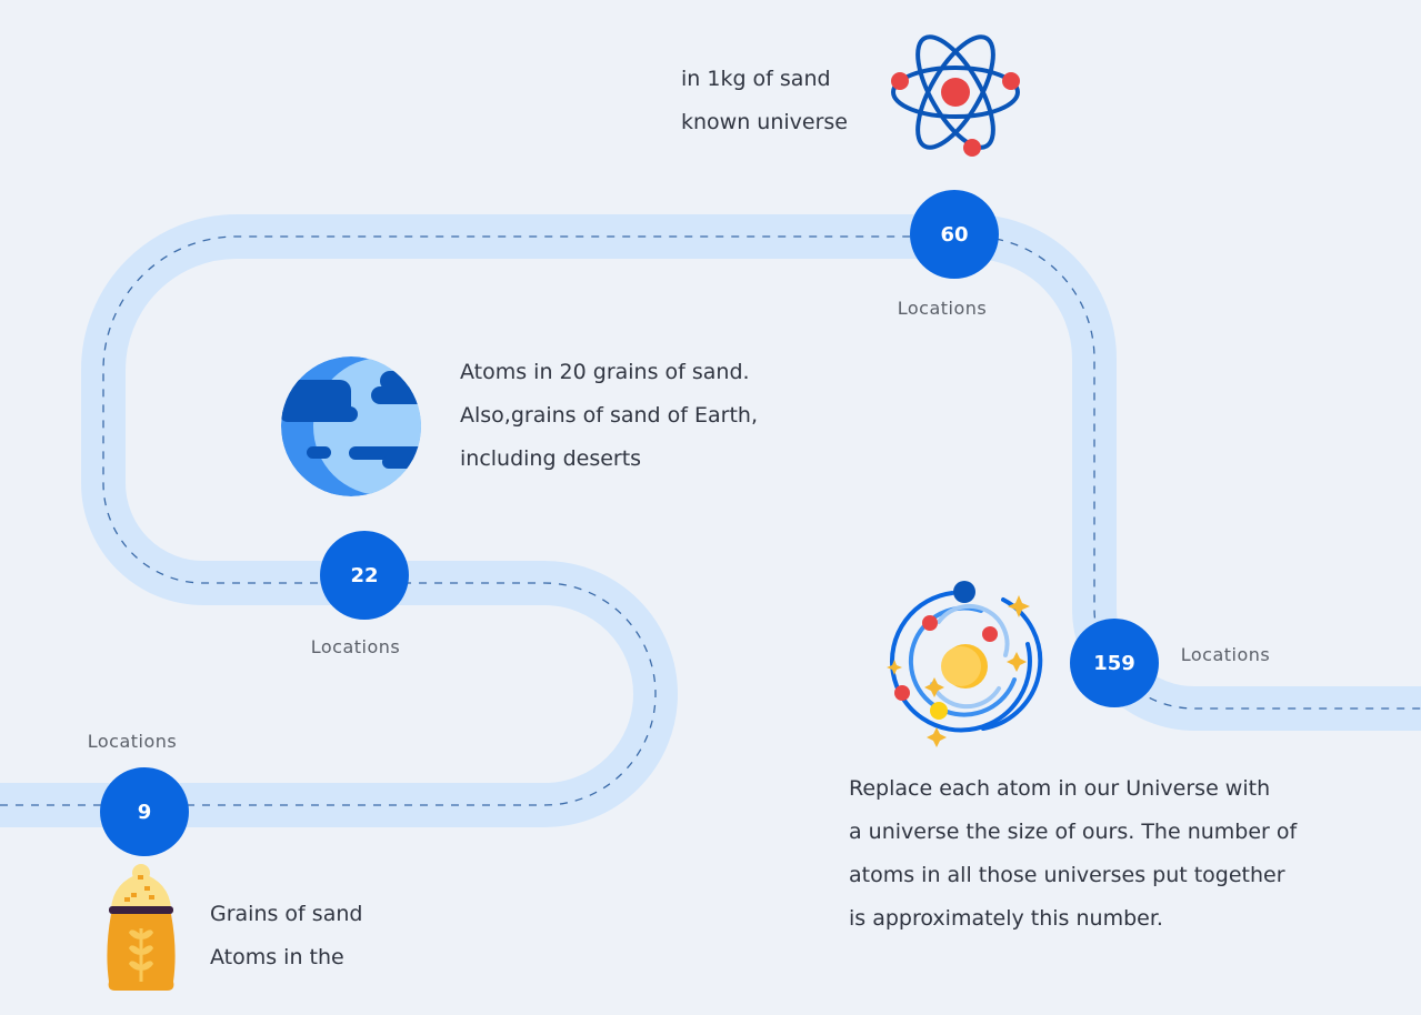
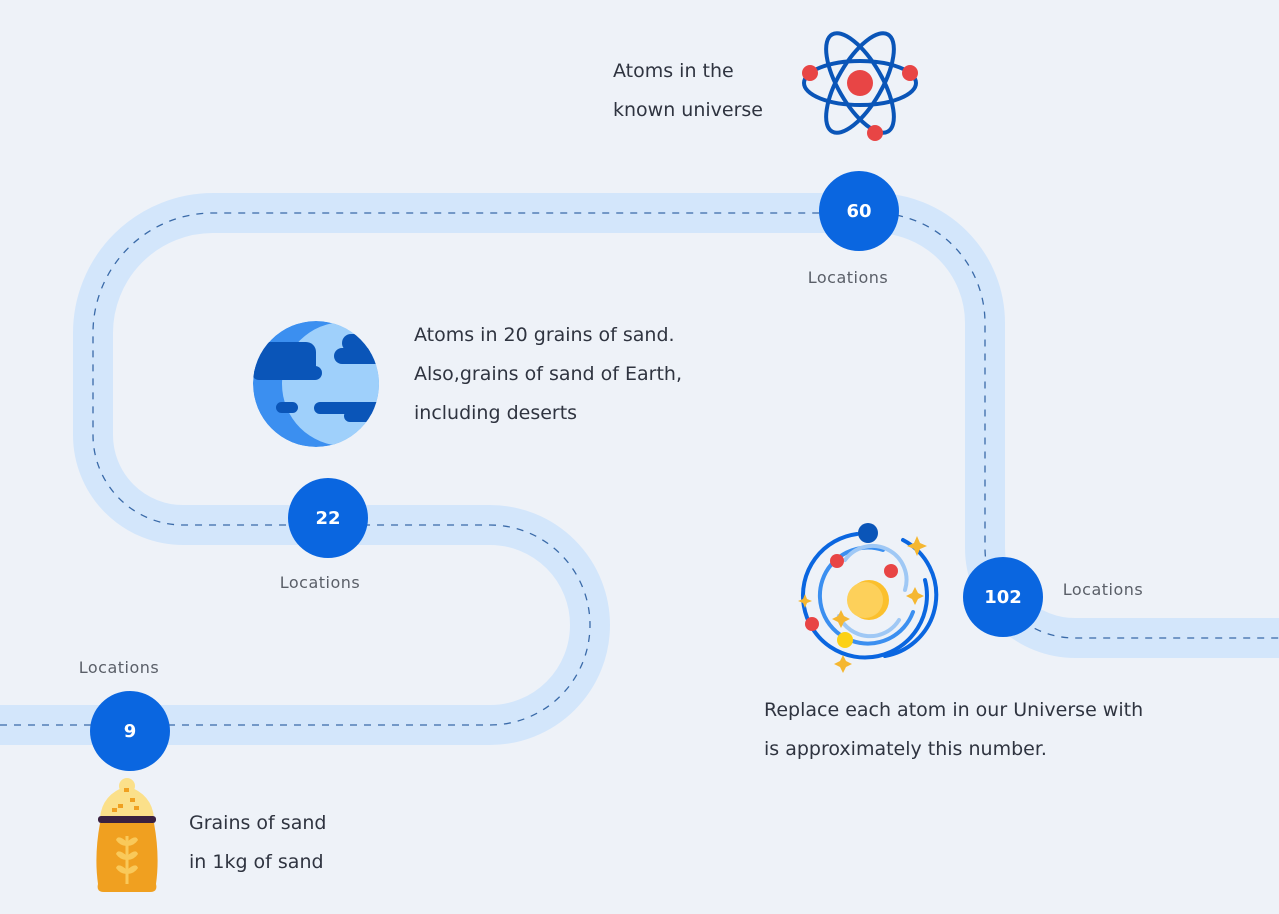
  Locations
  9
  Grains of sand
- Atoms in the
+ in 1kg of sand
  22
  Locations
  Atoms in 20 grains of sand.
  Also,grains of sand of Earth,
  including deserts
  60
  Locations
- in 1kg of sand
+ Atoms in the
  known universe
- 159
+ 102
  Locations
  Replace each atom in our Universe with
- a universe the size of ours. The number of
- atoms in all those universes put together
  is approximately this number.
